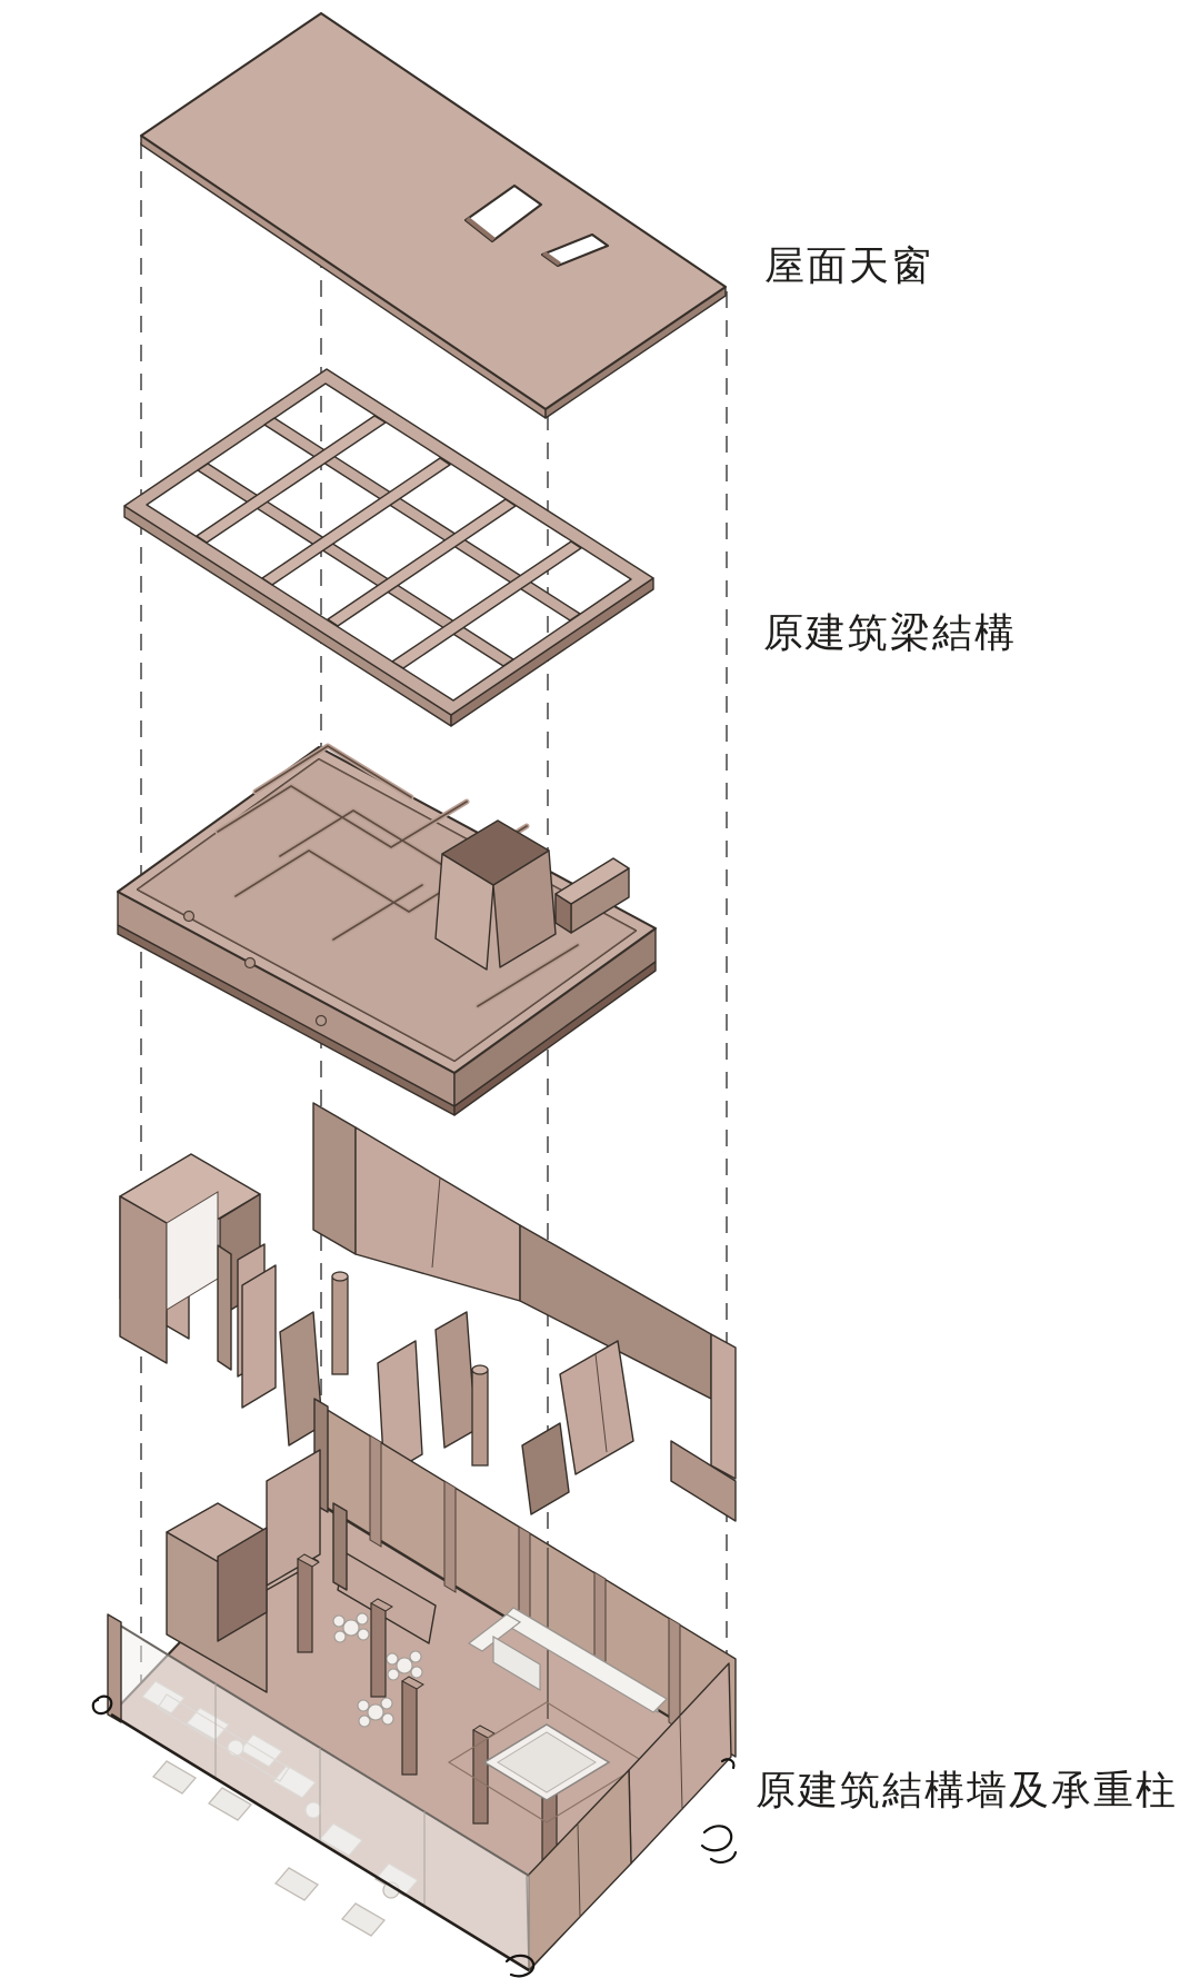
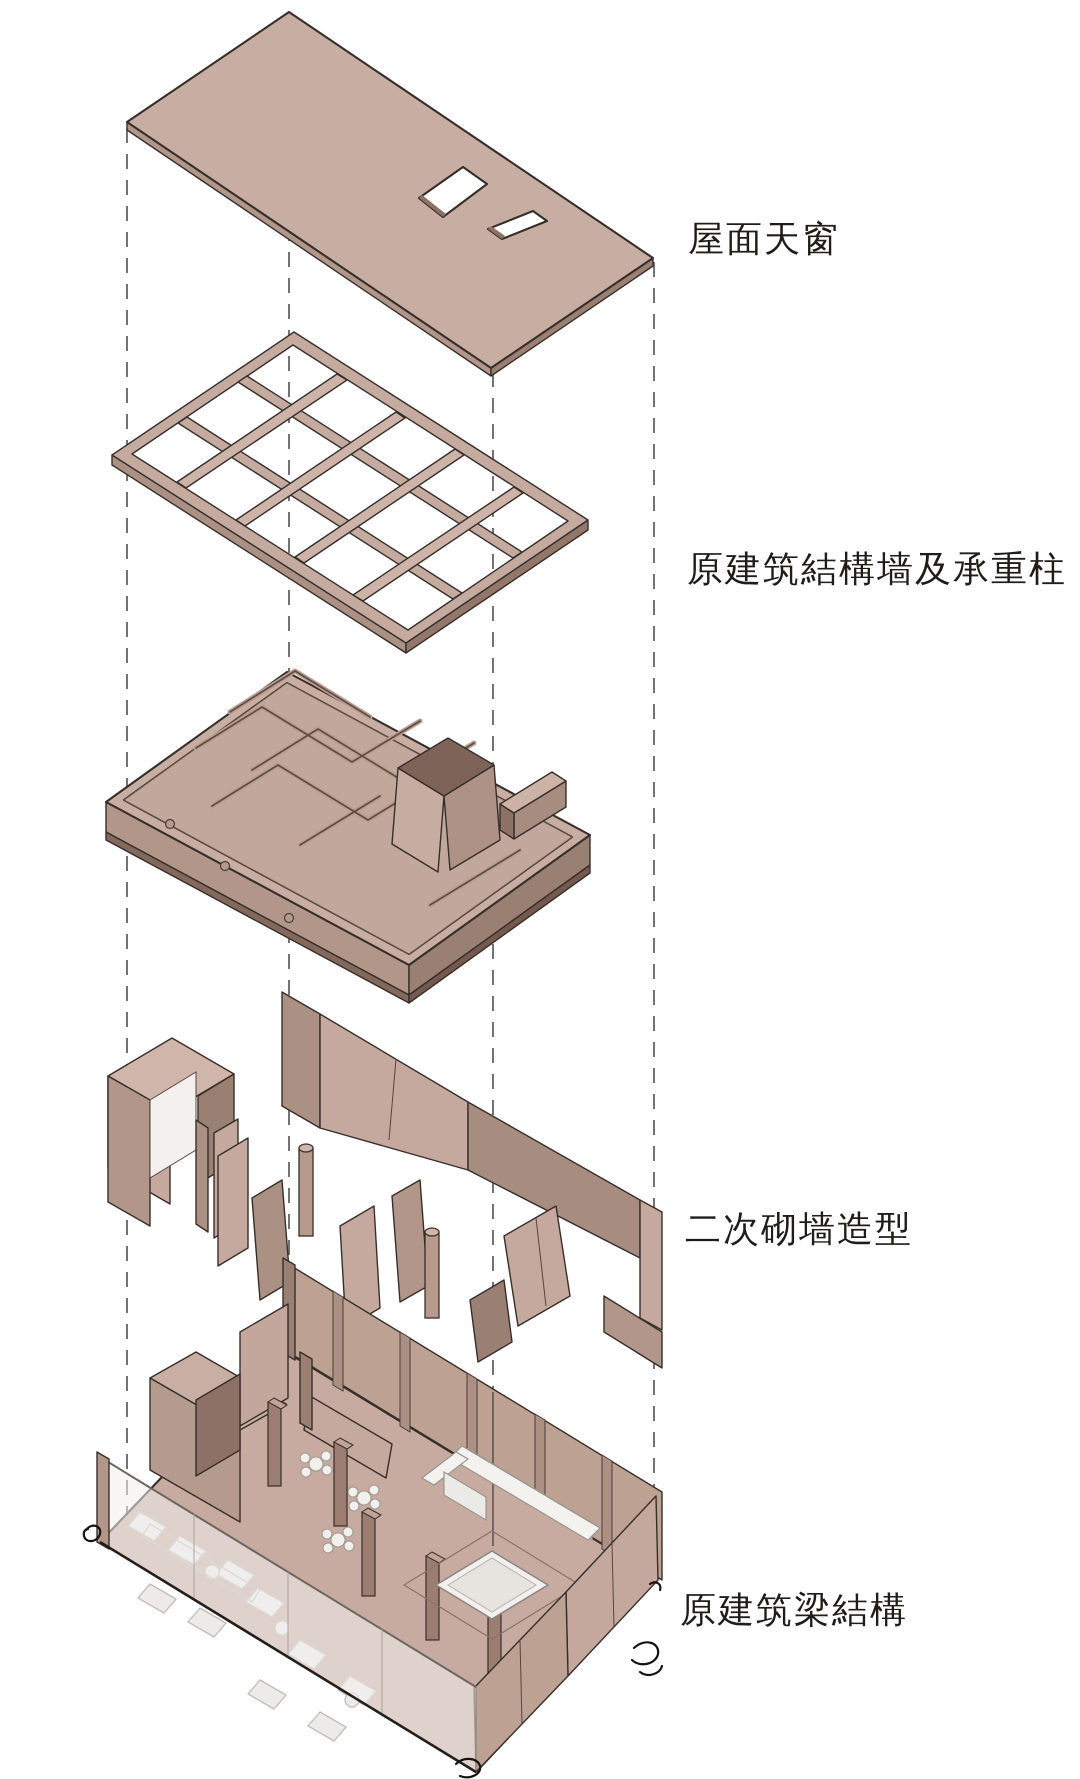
  屋面天窗
- 原建筑梁結構
+ 原建筑結構墙及承重柱
+ 二次砌墙造型
- 原建筑結構墙及承重柱
+ 原建筑梁結構
